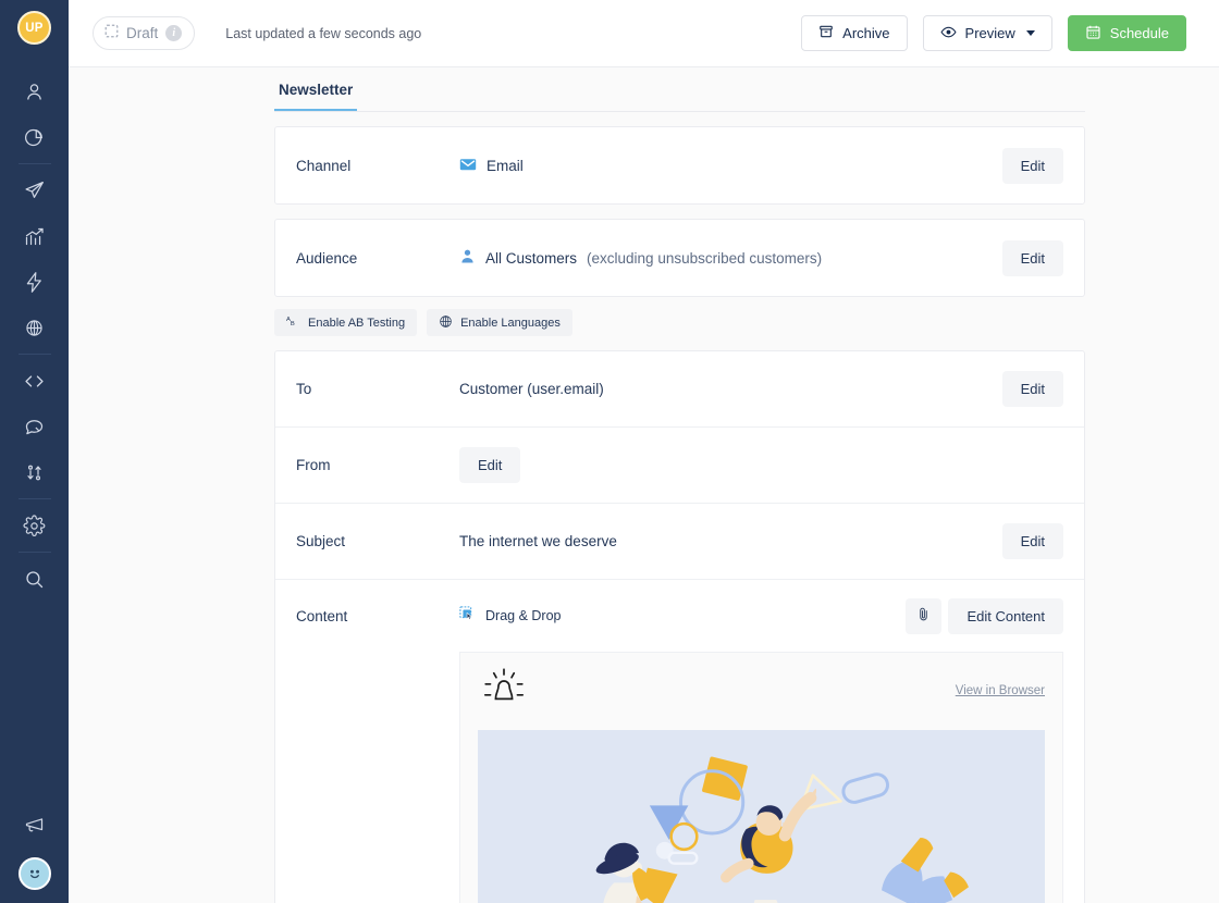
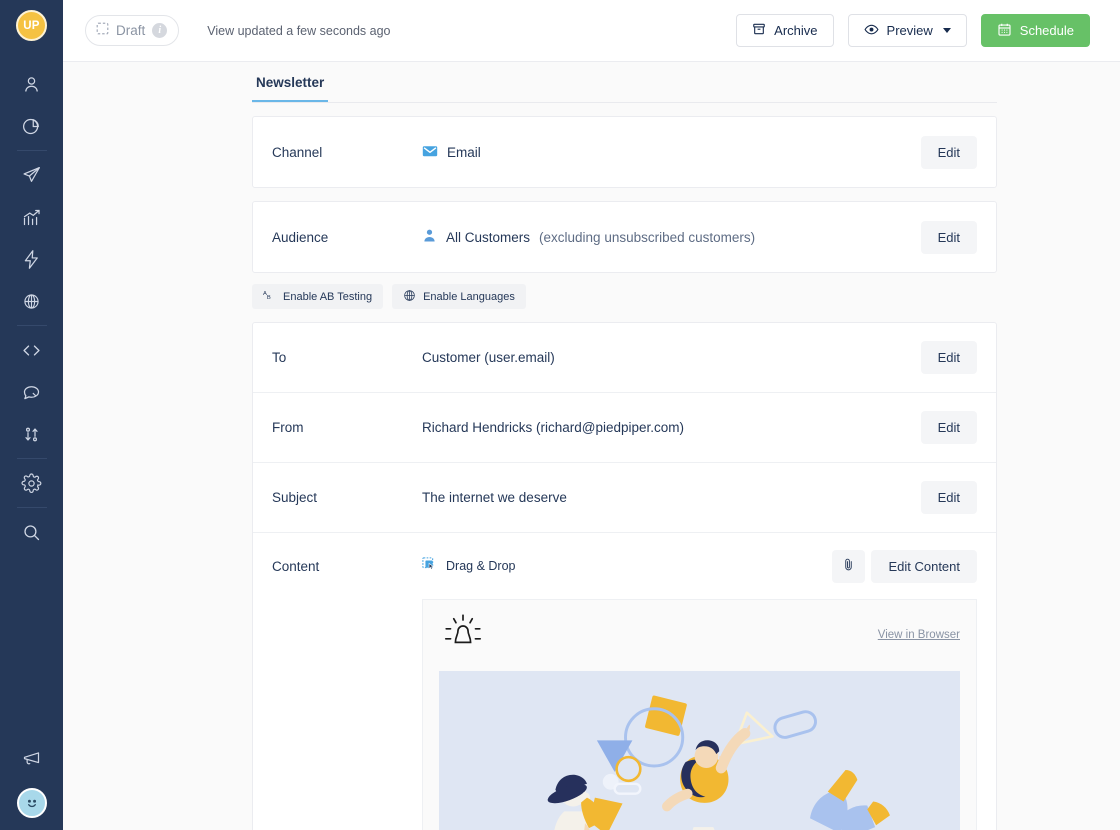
  UP
  Draft
  i
- Last updated a few seconds ago
+ View updated a few seconds ago
  Archive
  Preview
  Schedule
  Newsletter
  Channel
  Email
  Edit
  Audience
  All Customers
  (excluding unsubscribed customers)
  Edit
  Enable AB Testing
  Enable Languages
  To
  Customer (user.email)
  Edit
  From
+ Richard Hendricks (richard@piedpiper.com)
  Edit
  Subject
  The internet we deserve
  Edit
  Content
  Drag & Drop
  Edit Content
  View in Browser
